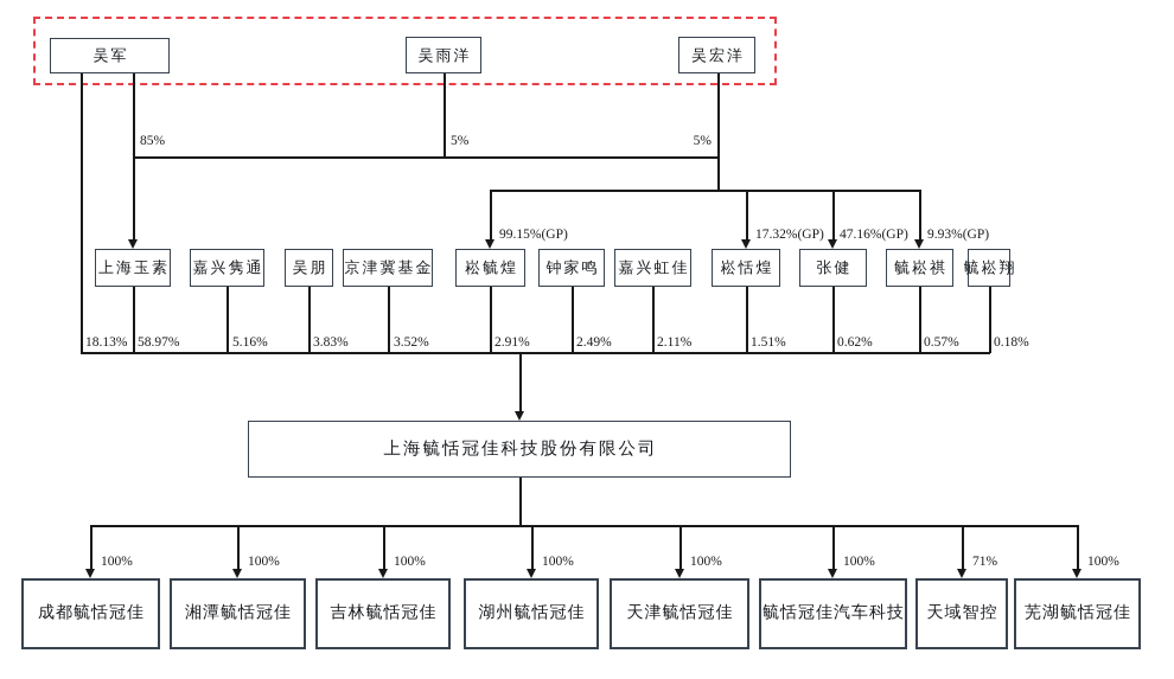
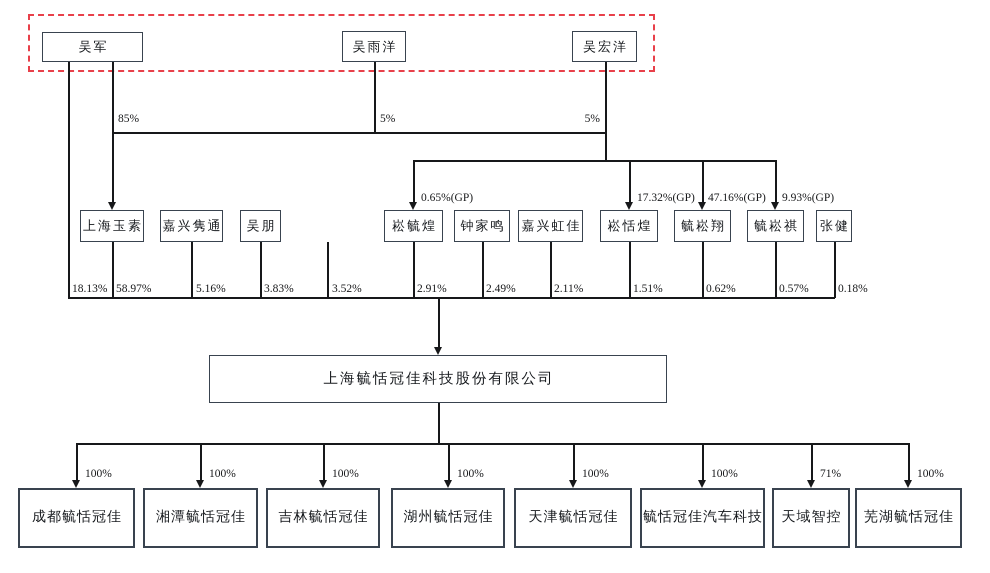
  吴军
  吴雨洋
  吴宏洋
  85%
  5%
  5%
- 99.15%(GP)
+ 0.65%(GP)
  17.32%(GP)
  47.16%(GP)
  9.93%(GP)
  上海玉素
  嘉兴隽通
  吴朋
- 京津冀基金
  崧毓煌
  钟家鸣
  嘉兴虹佳
  崧恬煌
- 张健
+ 毓崧翔
  毓崧祺
- 毓崧翔
+ 张健
  18.13%
  58.97%
  5.16%
  3.83%
  3.52%
  2.91%
  2.49%
  2.11%
  1.51%
  0.62%
  0.57%
  0.18%
  上海毓恬冠佳科技股份有限公司
  100%
  100%
  100%
  100%
  100%
  100%
  71%
  100%
  成都毓恬冠佳
  湘潭毓恬冠佳
  吉林毓恬冠佳
  湖州毓恬冠佳
  天津毓恬冠佳
  毓恬冠佳汽车科技
  天域智控
  芜湖毓恬冠佳
